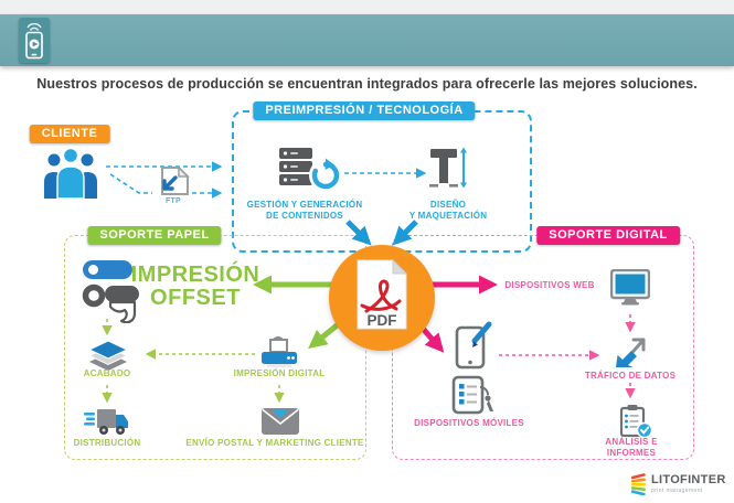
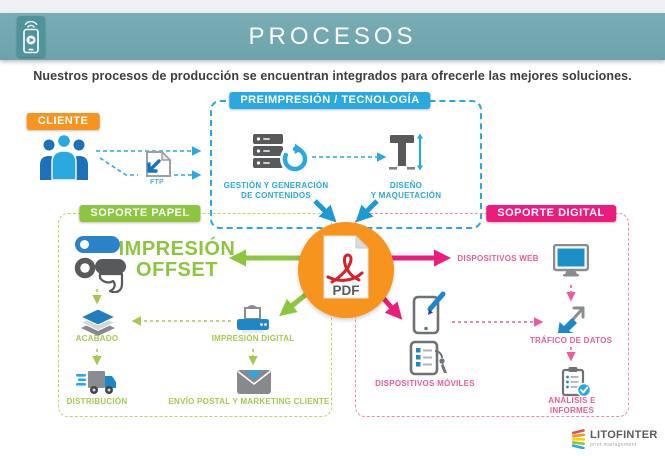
+ PROCESOS
  Nuestros procesos de producción se encuentran integrados para ofrecerle las mejores soluciones.
  CLIENTE
  PREIMPRESIÓN / TECNOLOGÍA
  SOPORTE PAPEL
  SOPORTE DIGITAL
  GESTIÓN Y GENERACIÓN
  DE CONTENIDOS
  DISEÑO
  Y MAQUETACIÓN
  PDF
  IMPRESIÓN
  OFFSET
  ACABADO
  IMPRESIÓN DIGITAL
  DISTRIBUCIÓN
  ENVÍO POSTAL Y MARKETING CLIENTE
  DISPOSITIVOS WEB
  DISPOSITIVOS MÓVILES
  TRÁFICO DE DATOS
  ANÁLISIS E INFORMES
  LITOFINTER
